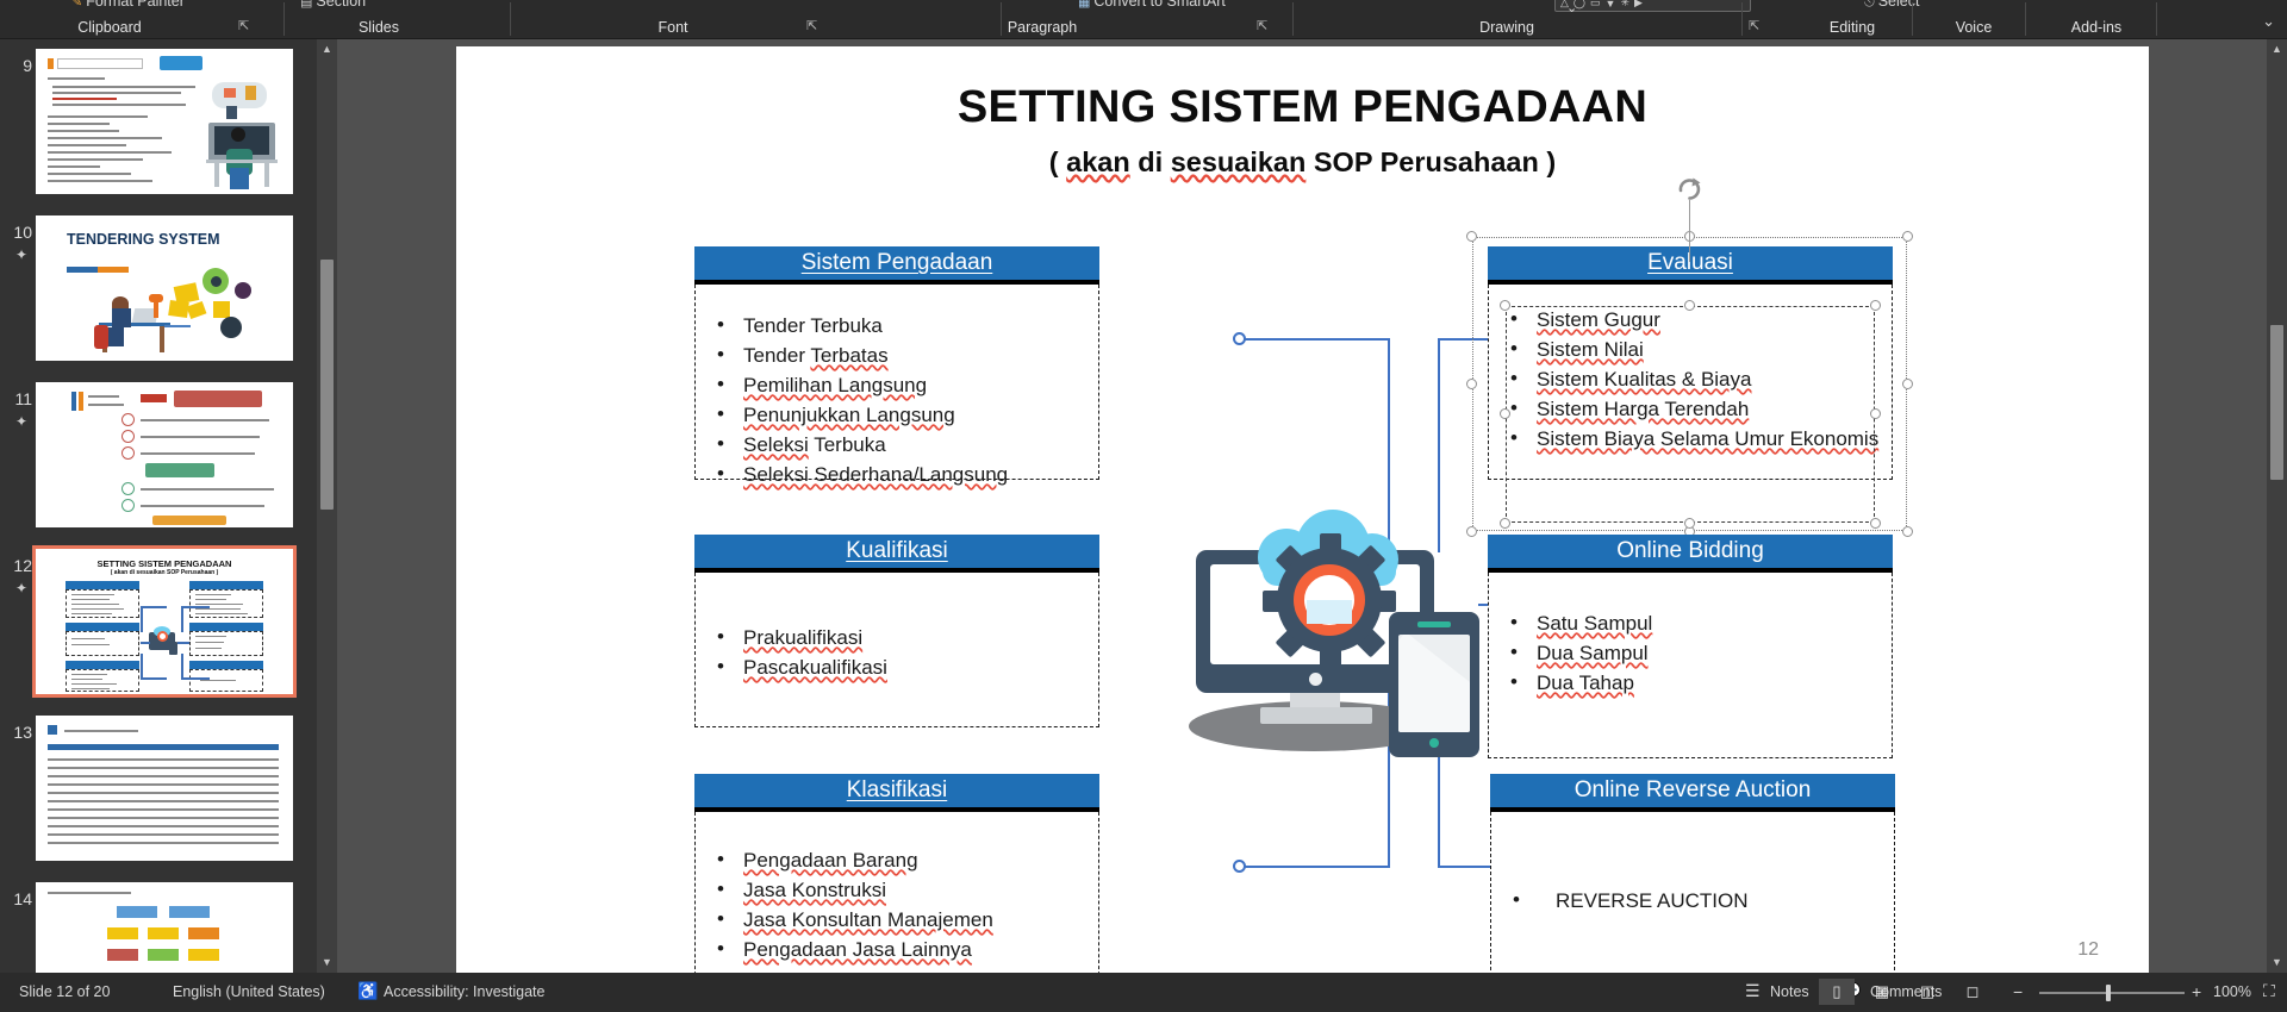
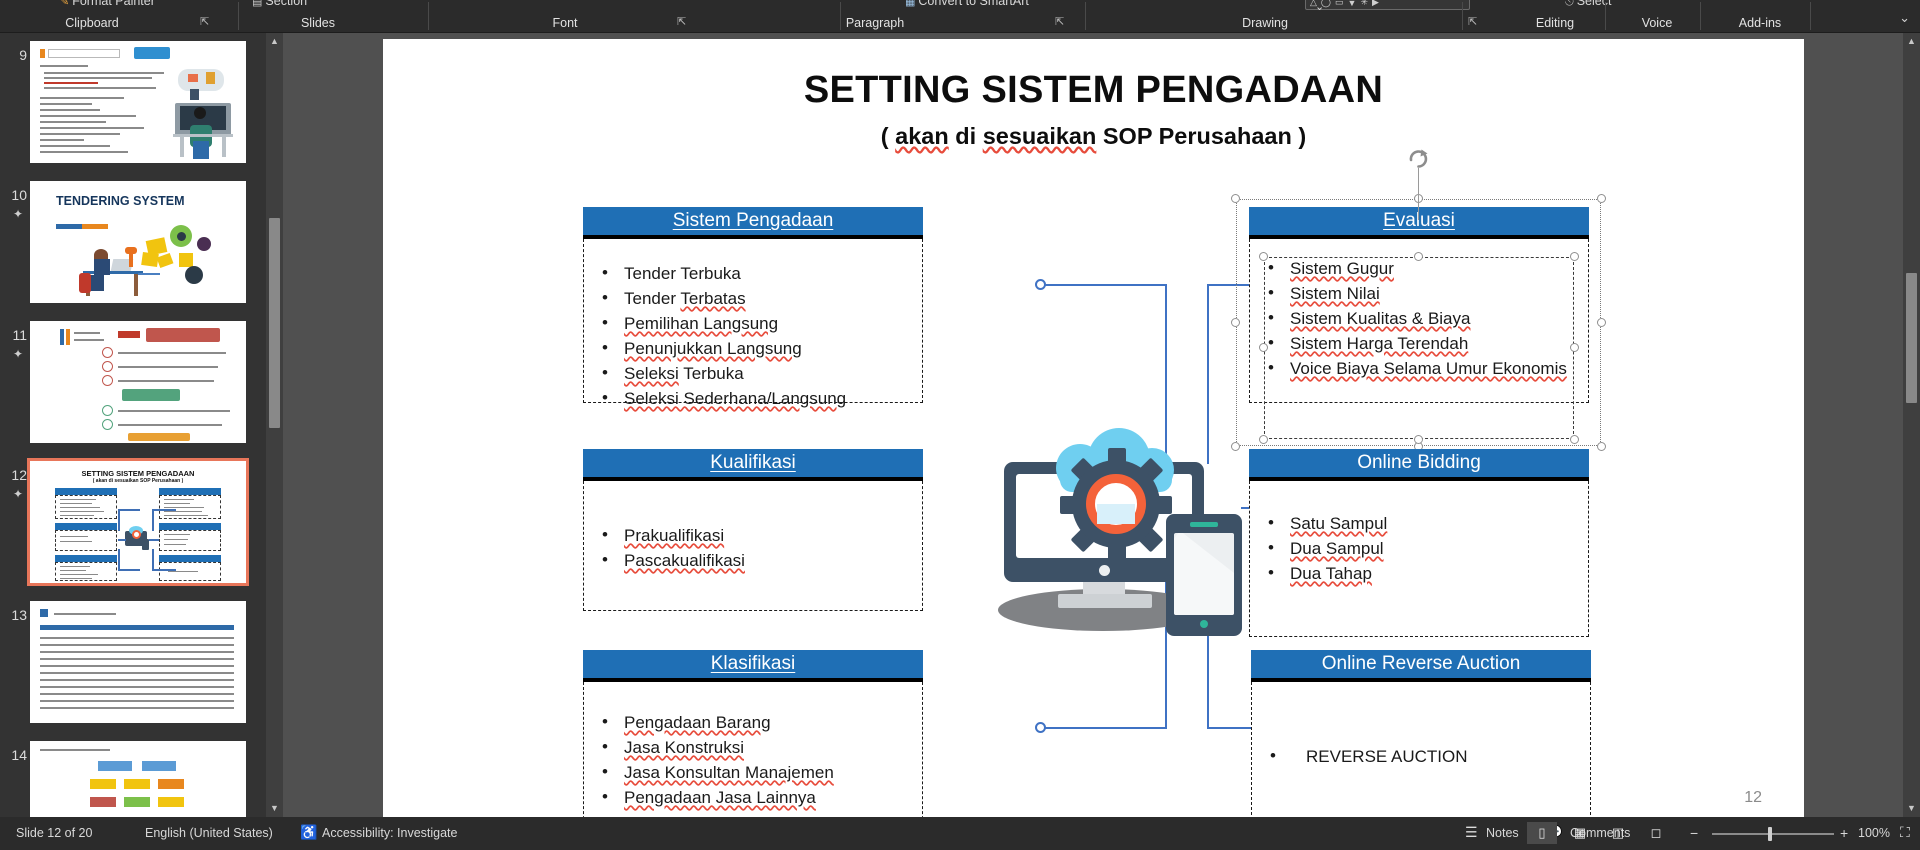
  ✎ Format Painter
  ▤ Section
  ▦ Convert to SmartArt
  ⎋ Select
  △
  ◯
  ▭
  ▼
  ✳
  ▶
  ⌄
  Clipboard
  Slides
  Font
  Paragraph
  Drawing
  Editing
  Voice
  Add-ins
  ⇱
  ⇱
  ⇱
  ⇱
  ⌄
  9
  10
  ✦
  TENDERING SYSTEM
  11
  ✦
  12
  ✦
  SETTING SISTEM PENGADAAN
  13
  14
  ▲
  ▼
  SETTING SISTEM PENGADAAN
  ( akan di sesuaikan SOP Perusahaan )
  Sistem Pengadaan
  Tender Terbuka
  Tender Terbatas
  Pemilihan Langsung
  Penunjukkan Langsung
  Seleksi Terbuka
  Seleksi Sederhana/Langsung
  Evaluasi
  Sistem Gugur
  Sistem Nilai
  Sistem Kualitas & Biaya
  Sistem Harga Terendah
- Sistem Biaya Selama Umur Ekonomis
+ Voice Biaya Selama Umur Ekonomis
  Kualifikasi
  Prakualifikasi
  Pascakualifikasi
  Online Bidding
  Satu Sampul
  Dua Sampul
  Dua Tahap
  Klasifikasi
  Pengadaan Barang
  Jasa Konstruksi
  Jasa Konsultan Manajemen
  Pengadaan Jasa Lainnya
  Online Reverse Auction
  REVERSE AUCTION
  12
  ▲
  ▼
  Slide 12 of 20
  English (United States)
  ♿
  Accessibility: Investigate
  ☰
  Notes
  Comments
  ▯
  ▦
  ◫
  ◻
  −
  +
  100%
  ⛶
